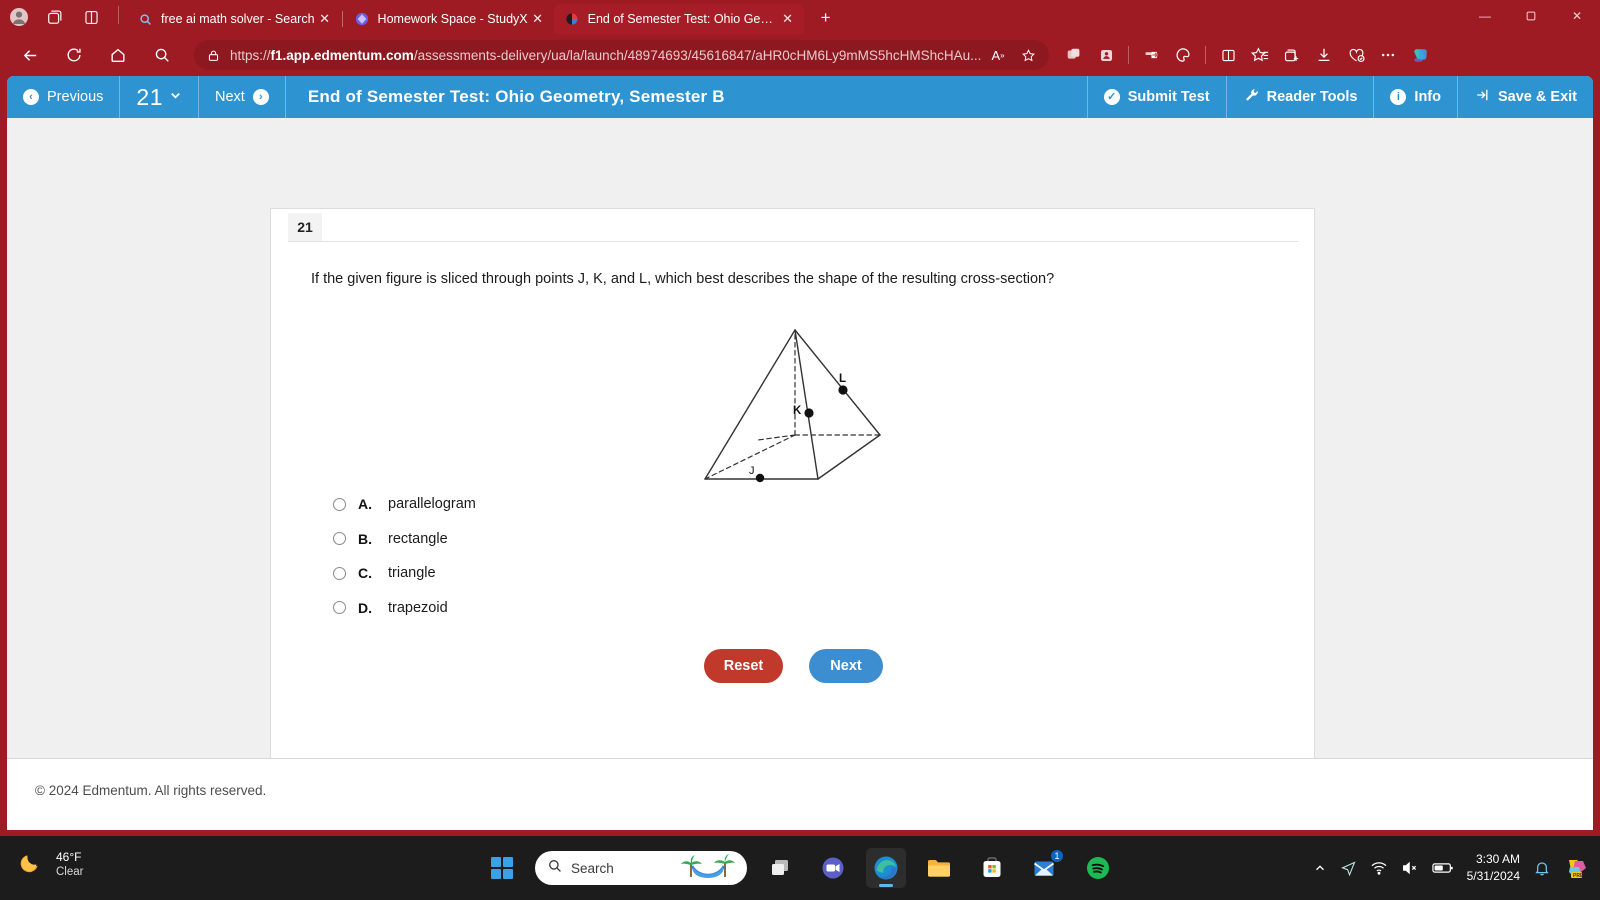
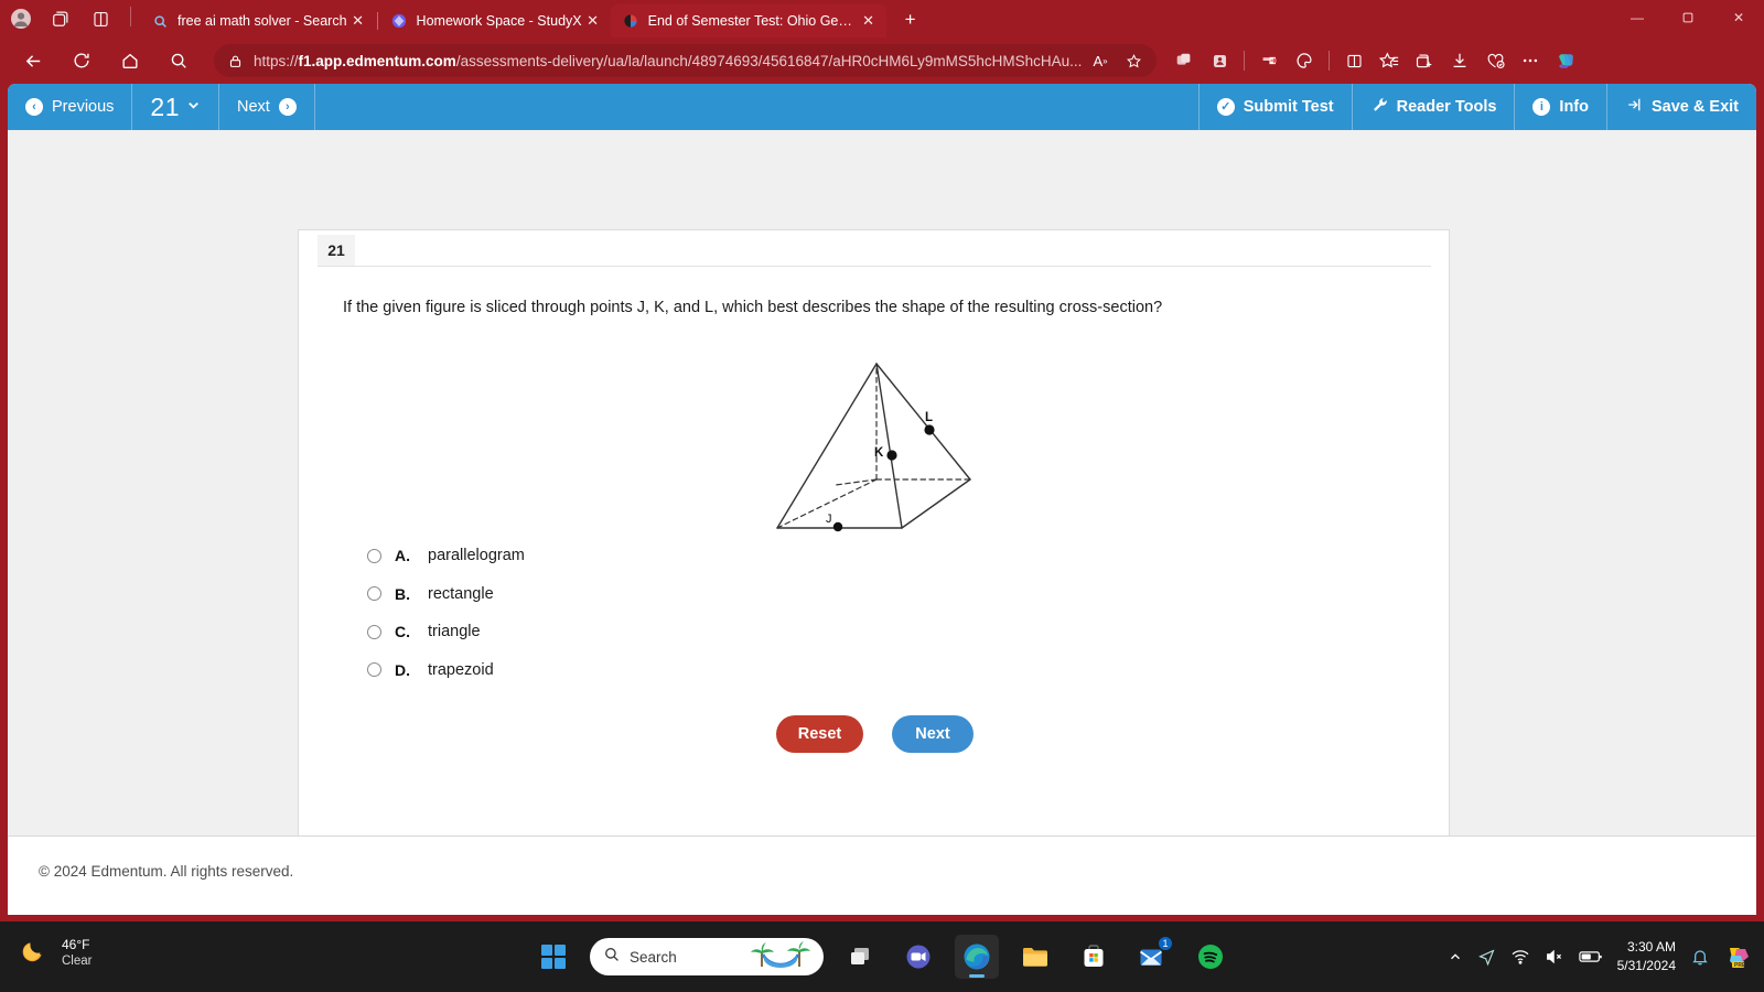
  free ai math solver - Search
  ✕
  Homework Space - StudyX
  ✕
  End of Semester Test: Ohio Geom
  ✕
  +
  —
  ✕
  https://f1.app.edmentum.com/assessments-delivery/ua/la/launch/48974693/45616847/aHR0cHM6Ly9mMS5hcHMShcHAu...
  A
  »
  ‹
  Previous
  21
  Next
  ›
- End of Semester Test: Ohio Geometry, Semester B
  ✓
  Submit Test
  Reader Tools
  i
  Info
  Save & Exit
  21
  If the given figure is sliced through points J, K, and L, which best describes the shape of the resulting cross-section?
  J
  K
  L
  A.
  parallelogram
  B.
  rectangle
  C.
  triangle
  D.
  trapezoid
  Reset
  Next
  © 2024 Edmentum. All rights reserved.
  46°F
  Clear
  Search
  1
  3:30 AM
  5/31/2024
